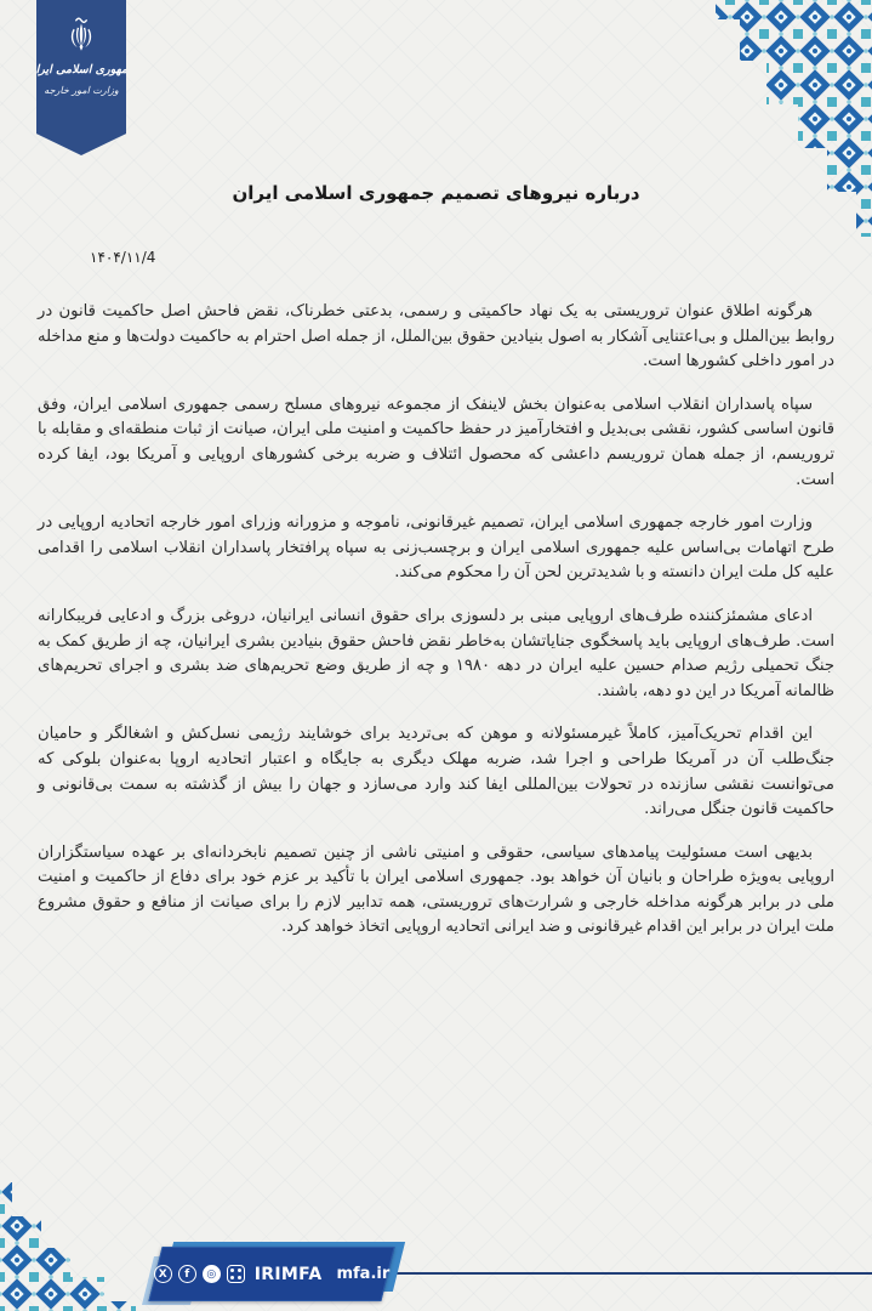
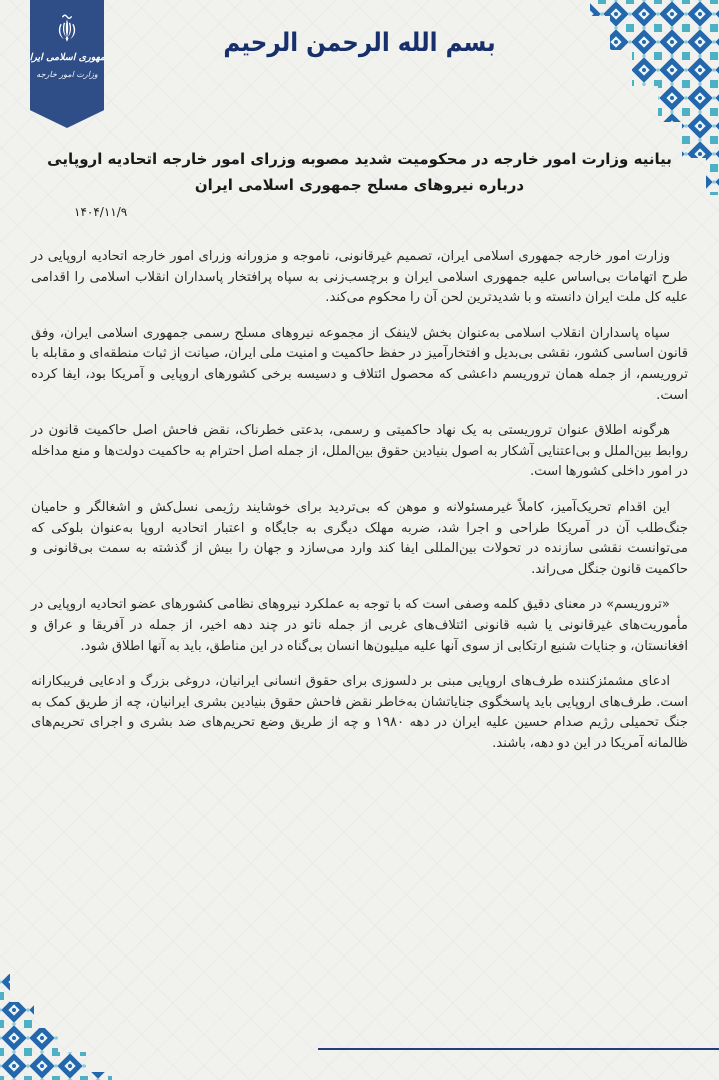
  مهوری اسلامی ایرا
  وزارت امور خارجه
+ بسم الله الرحمن الرحیم
+ بیانیه وزارت امور خارجه در محکومیت شدید مصوبه وزرای امور خارجه اتحادیه اروپایی
- درباره نیروهای تصمیم جمهوری اسلامی ایران
+ درباره نیروهای مسلح جمهوری اسلامی ایران
- ۱۴۰۴/۱۱/4
+ ۱۴۰۴/۱۱/۹
- هرگونه اطلاق عنوان تروریستی به یک نهاد حاکمیتی و رسمی، بدعتی خطرناک، نقض فاحش اصل حاکمیت قانون در روابط بین‌الملل و بی‌اعتنایی آشکار به اصول بنیادین حقوق بین‌الملل، از جمله اصل احترام به حاکمیت دولت‌ها و منع مداخله در امور داخلی کشورها است.
+ وزارت امور خارجه جمهوری اسلامی ایران، تصمیم غیرقانونی، ناموجه و مزورانه وزرای امور خارجه اتحادیه اروپایی در طرح اتهامات بی‌اساس علیه جمهوری اسلامی ایران و برچسب‌زنی به سپاه پرافتخار پاسداران انقلاب اسلامی را اقدامی علیه کل ملت ایران دانسته و با شدیدترین لحن آن را محکوم می‌کند.
- سپاه پاسداران انقلاب اسلامی به‌عنوان بخش لاینفک از مجموعه نیروهای مسلح رسمی جمهوری اسلامی ایران، وفق قانون اساسی کشور، نقشی بی‌بدیل و افتخارآمیز در حفظ حاکمیت و امنیت ملی ایران، صیانت از ثبات منطقه‌ای و مقابله با تروریسم، از جمله همان تروریسم داعشی که محصول ائتلاف و ضربه برخی کشورهای اروپایی و آمریکا بود، ایفا کرده است.
+ سپاه پاسداران انقلاب اسلامی به‌عنوان بخش لاینفک از مجموعه نیروهای مسلح رسمی جمهوری اسلامی ایران، وفق قانون اساسی کشور، نقشی بی‌بدیل و افتخارآمیز در حفظ حاکمیت و امنیت ملی ایران، صیانت از ثبات منطقه‌ای و مقابله با تروریسم، از جمله همان تروریسم داعشی که محصول ائتلاف و دسیسه برخی کشورهای اروپایی و آمریکا بود، ایفا کرده است.
- وزارت امور خارجه جمهوری اسلامی ایران، تصمیم غیرقانونی، ناموجه و مزورانه وزرای امور خارجه اتحادیه اروپایی در طرح اتهامات بی‌اساس علیه جمهوری اسلامی ایران و برچسب‌زنی به سپاه پرافتخار پاسداران انقلاب اسلامی را اقدامی علیه کل ملت ایران دانسته و با شدیدترین لحن آن را محکوم می‌کند.
+ هرگونه اطلاق عنوان تروریستی به یک نهاد حاکمیتی و رسمی، بدعتی خطرناک، نقض فاحش اصل حاکمیت قانون در روابط بین‌الملل و بی‌اعتنایی آشکار به اصول بنیادین حقوق بین‌الملل، از جمله اصل احترام به حاکمیت دولت‌ها و منع مداخله در امور داخلی کشورها است.
- ادعای مشمئزکننده طرف‌های اروپایی مبنی بر دلسوزی برای حقوق انسانی ایرانیان، دروغی بزرگ و ادعایی فریبکارانه است. طرف‌های اروپایی باید پاسخگوی جنایاتشان به‌خاطر نقض فاحش حقوق بنیادین بشری ایرانیان، چه از طریق کمک به جنگ تحمیلی رژیم صدام حسین علیه ایران در دهه ۱۹۸۰ و چه از طریق وضع تحریم‌های ضد بشری و اجرای تحریم‌های ظالمانه آمریکا در این دو دهه، باشند.
+ این اقدام تحریک‌آمیز، کاملاً غیرمسئولانه و موهن که بی‌تردید برای خوشایند رژیمی نسل‌کش و اشغالگر و حامیان جنگ‌طلب آن در آمریکا طراحی و اجرا شد، ضربه مهلک دیگری به جایگاه و اعتبار اتحادیه اروپا به‌عنوان بلوکی که می‌توانست نقشی سازنده در تحولات بین‌المللی ایفا کند وارد می‌سازد و جهان را بیش از گذشته به سمت بی‌قانونی و حاکمیت قانون جنگل می‌راند.
+ «تروریسم» در معنای دقیق کلمه وصفی است که با توجه به عملکرد نیروهای نظامی کشورهای عضو اتحادیه اروپایی در مأموریت‌های غیرقانونی یا شبه قانونی ائتلاف‌های غربی از جمله ناتو در چند دهه اخیر، از جمله در آفریقا و عراق و افغانستان، و جنایات شنیع ارتکابی از سوی آنها علیه میلیون‌ها انسان بی‌گناه در این مناطق، باید به آنها اطلاق شود.
- این اقدام تحریک‌آمیز، کاملاً غیرمسئولانه و موهن که بی‌تردید برای خوشایند رژیمی نسل‌کش و اشغالگر و حامیان جنگ‌طلب آن در آمریکا طراحی و اجرا شد، ضربه مهلک دیگری به جایگاه و اعتبار اتحادیه اروپا به‌عنوان بلوکی که می‌توانست نقشی سازنده در تحولات بین‌المللی ایفا کند وارد می‌سازد و جهان را بیش از گذشته به سمت بی‌قانونی و حاکمیت قانون جنگل می‌راند.
+ ادعای مشمئزکننده طرف‌های اروپایی مبنی بر دلسوزی برای حقوق انسانی ایرانیان، دروغی بزرگ و ادعایی فریبکارانه است. طرف‌های اروپایی باید پاسخگوی جنایاتشان به‌خاطر نقض فاحش حقوق بنیادین بشری ایرانیان، چه از طریق کمک به جنگ تحمیلی رژیم صدام حسین علیه ایران در دهه ۱۹۸۰ و چه از طریق وضع تحریم‌های ضد بشری و اجرای تحریم‌های ظالمانه آمریکا در این دو دهه، باشند.
- بدیهی است مسئولیت پیامدهای سیاسی، حقوقی و امنیتی ناشی از چنین تصمیم نابخردانه‌ای بر عهده سیاستگزاران اروپایی به‌ویژه طراحان و بانیان آن خواهد بود. جمهوری اسلامی ایران با تأکید بر عزم خود برای دفاع از حاکمیت و امنیت ملی در برابر هرگونه مداخله خارجی و شرارت‌های تروریستی، همه تدابیر لازم را برای صیانت از منافع و حقوق مشروع ملت ایران در برابر این اقدام غیرقانونی و ضد ایرانی اتحادیه اروپایی اتخاذ خواهد کرد.
- X
- f
- ◎
- IRIMFA
- mfa.ir
